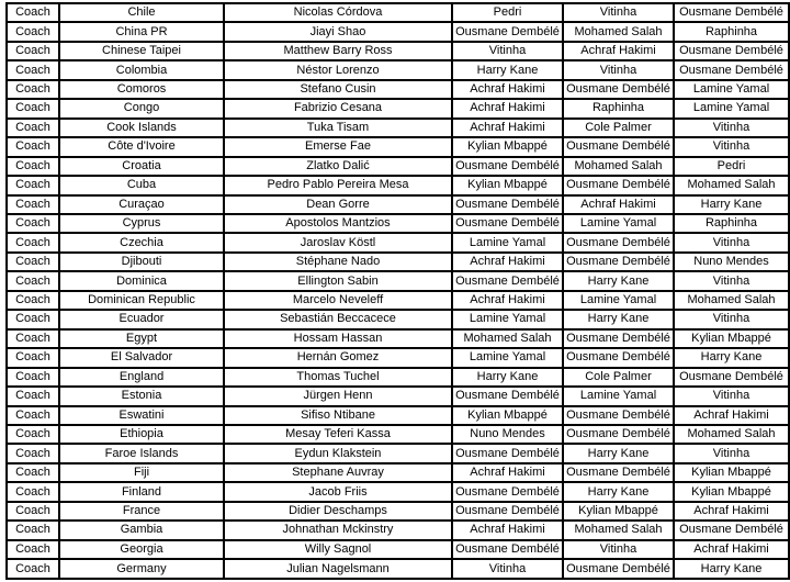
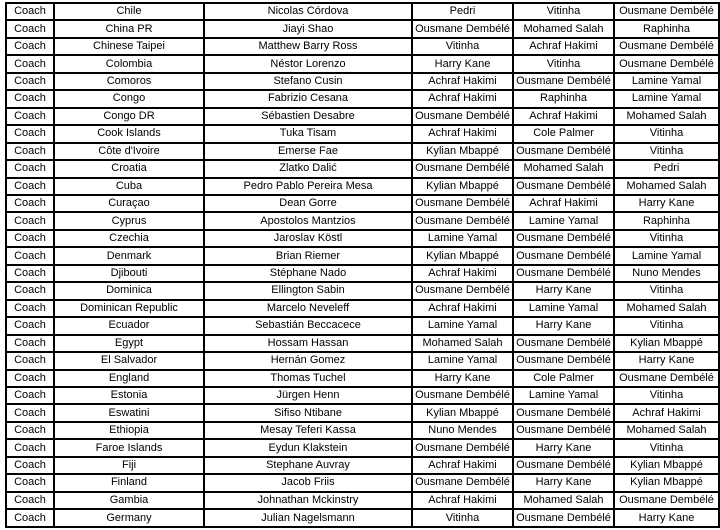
  Coach	Chile	Nicolas Córdova	Pedri	Vitinha	Ousmane Dembélé
  Coach	China PR	Jiayi Shao	Ousmane Dembélé	Mohamed Salah	Raphinha
  Coach	Chinese Taipei	Matthew Barry Ross	Vitinha	Achraf Hakimi	Ousmane Dembélé
  Coach	Colombia	Néstor Lorenzo	Harry Kane	Vitinha	Ousmane Dembélé
  Coach	Comoros	Stefano Cusin	Achraf Hakimi	Ousmane Dembélé	Lamine Yamal
  Coach	Congo	Fabrizio Cesana	Achraf Hakimi	Raphinha	Lamine Yamal
+ Coach	Congo DR	Sébastien Desabre	Ousmane Dembélé	Achraf Hakimi	Mohamed Salah
  Coach	Cook Islands	Tuka Tisam	Achraf Hakimi	Cole Palmer	Vitinha
  Coach	Côte d'Ivoire	Emerse Fae	Kylian Mbappé	Ousmane Dembélé	Vitinha
  Coach	Croatia	Zlatko Dalić	Ousmane Dembélé	Mohamed Salah	Pedri
  Coach	Cuba	Pedro Pablo Pereira Mesa	Kylian Mbappé	Ousmane Dembélé	Mohamed Salah
  Coach	Curaçao	Dean Gorre	Ousmane Dembélé	Achraf Hakimi	Harry Kane
  Coach	Cyprus	Apostolos Mantzios	Ousmane Dembélé	Lamine Yamal	Raphinha
  Coach	Czechia	Jaroslav Köstl	Lamine Yamal	Ousmane Dembélé	Vitinha
+ Coach	Denmark	Brian Riemer	Kylian Mbappé	Ousmane Dembélé	Lamine Yamal
  Coach	Djibouti	Stéphane Nado	Achraf Hakimi	Ousmane Dembélé	Nuno Mendes
  Coach	Dominica	Ellington Sabin	Ousmane Dembélé	Harry Kane	Vitinha
  Coach	Dominican Republic	Marcelo Neveleff	Achraf Hakimi	Lamine Yamal	Mohamed Salah
  Coach	Ecuador	Sebastián Beccacece	Lamine Yamal	Harry Kane	Vitinha
  Coach	Egypt	Hossam Hassan	Mohamed Salah	Ousmane Dembélé	Kylian Mbappé
  Coach	El Salvador	Hernán Gomez	Lamine Yamal	Ousmane Dembélé	Harry Kane
  Coach	England	Thomas Tuchel	Harry Kane	Cole Palmer	Ousmane Dembélé
  Coach	Estonia	Jürgen Henn	Ousmane Dembélé	Lamine Yamal	Vitinha
  Coach	Eswatini	Sifiso Ntibane	Kylian Mbappé	Ousmane Dembélé	Achraf Hakimi
  Coach	Ethiopia	Mesay Teferi Kassa	Nuno Mendes	Ousmane Dembélé	Mohamed Salah
  Coach	Faroe Islands	Eydun Klakstein	Ousmane Dembélé	Harry Kane	Vitinha
  Coach	Fiji	Stephane Auvray	Achraf Hakimi	Ousmane Dembélé	Kylian Mbappé
  Coach	Finland	Jacob Friis	Ousmane Dembélé	Harry Kane	Kylian Mbappé
- Coach	France	Didier Deschamps	Ousmane Dembélé	Kylian Mbappé	Achraf Hakimi
  Coach	Gambia	Johnathan Mckinstry	Achraf Hakimi	Mohamed Salah	Ousmane Dembélé
- Coach	Georgia	Willy Sagnol	Ousmane Dembélé	Vitinha	Achraf Hakimi
  Coach	Germany	Julian Nagelsmann	Vitinha	Ousmane Dembélé	Harry Kane
